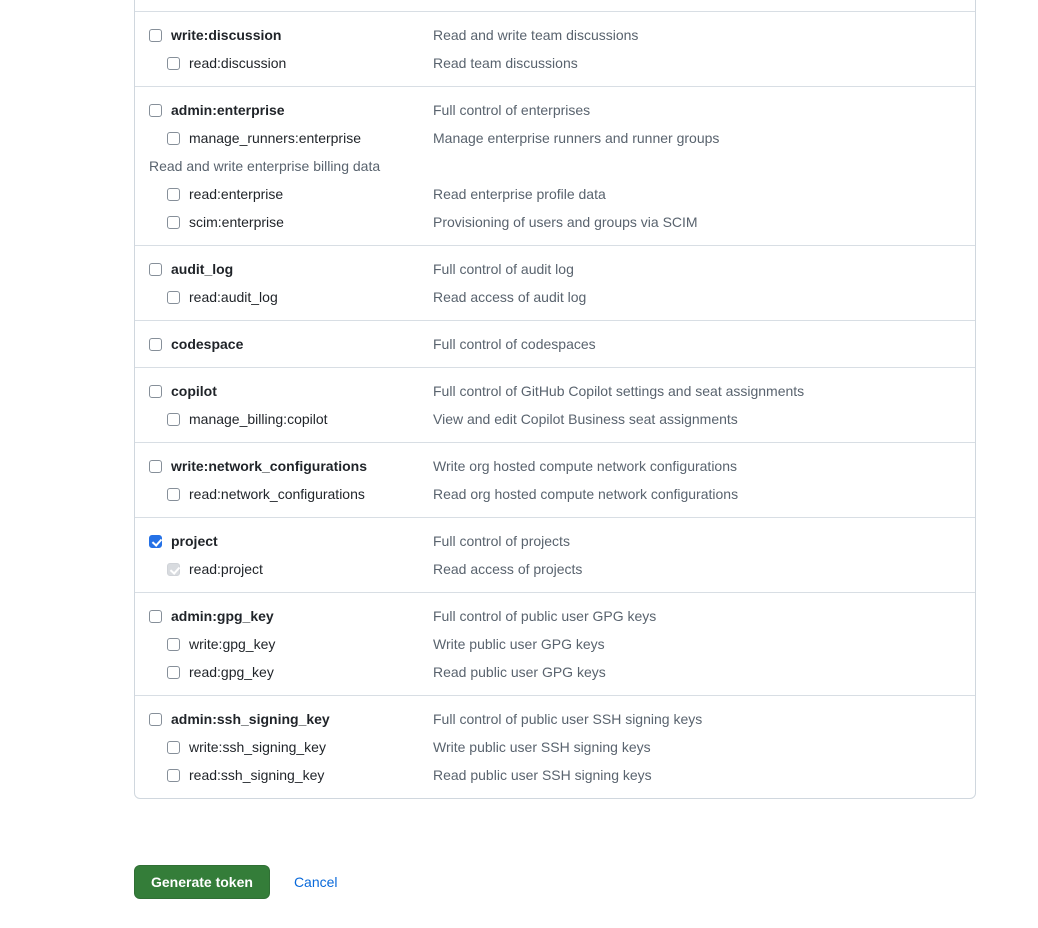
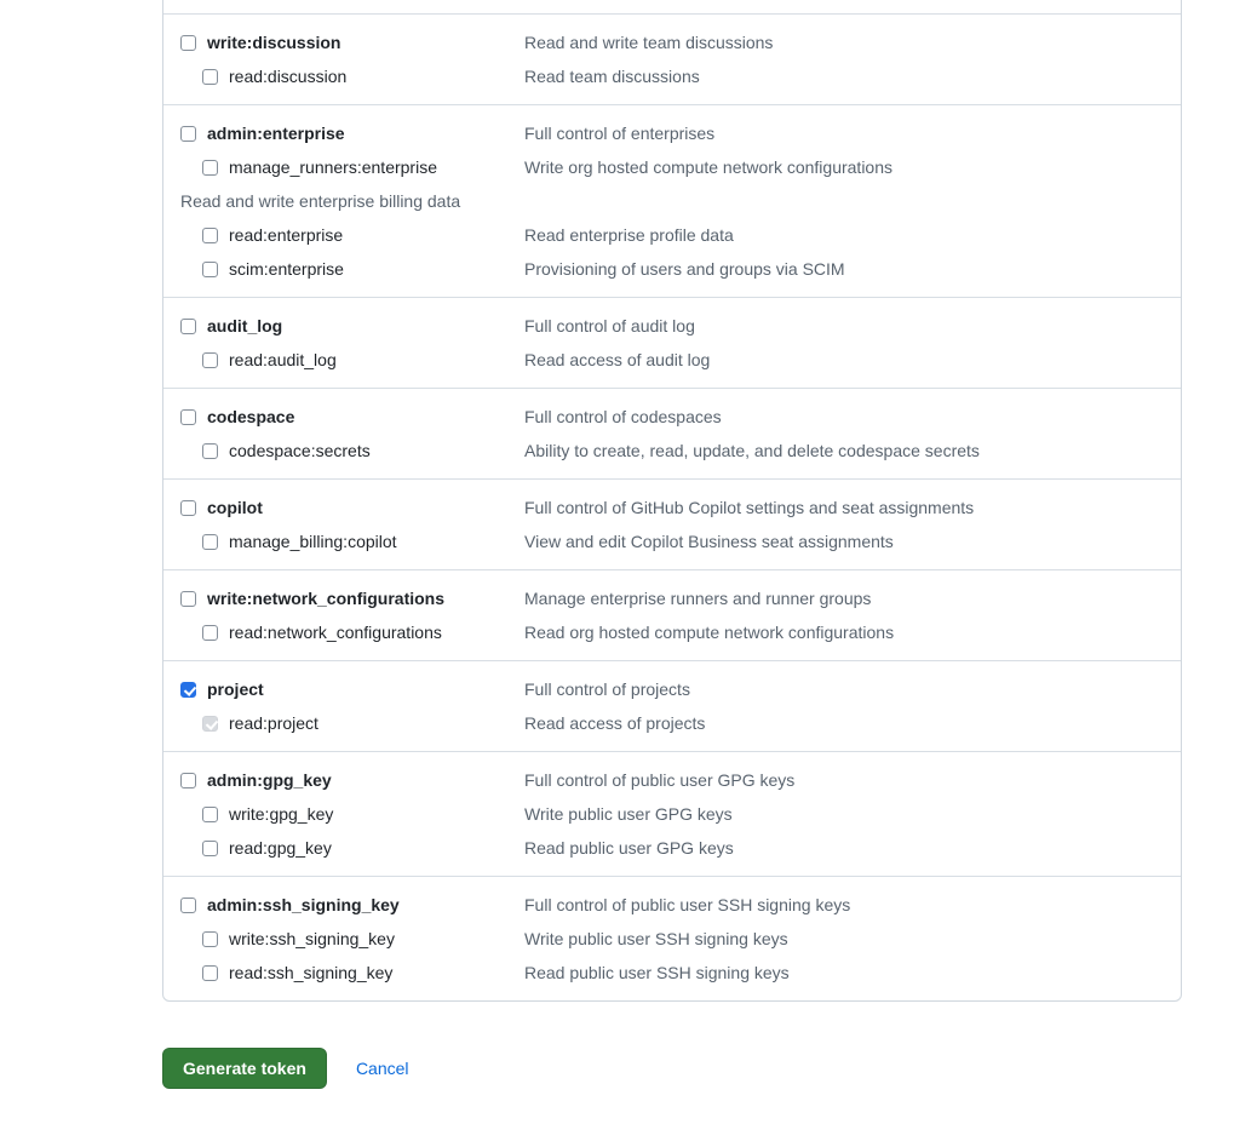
  write:discussion
  Read and write team discussions
  read:discussion
  Read team discussions
  admin:enterprise
  Full control of enterprises
  manage_runners:enterprise
- Manage enterprise runners and runner groups
+ Write org hosted compute network configurations
  Read and write enterprise billing data
  read:enterprise
  Read enterprise profile data
  scim:enterprise
  Provisioning of users and groups via SCIM
  audit_log
  Full control of audit log
  read:audit_log
  Read access of audit log
  codespace
  Full control of codespaces
+ codespace:secrets
+ Ability to create, read, update, and delete codespace secrets
  copilot
  Full control of GitHub Copilot settings and seat assignments
  manage_billing:copilot
  View and edit Copilot Business seat assignments
  write:network_configurations
- Write org hosted compute network configurations
+ Manage enterprise runners and runner groups
  read:network_configurations
  Read org hosted compute network configurations
  project
  Full control of projects
  read:project
  Read access of projects
  admin:gpg_key
  Full control of public user GPG keys
  write:gpg_key
  Write public user GPG keys
  read:gpg_key
  Read public user GPG keys
  admin:ssh_signing_key
  Full control of public user SSH signing keys
  write:ssh_signing_key
  Write public user SSH signing keys
  read:ssh_signing_key
  Read public user SSH signing keys
  Generate token
  Cancel
